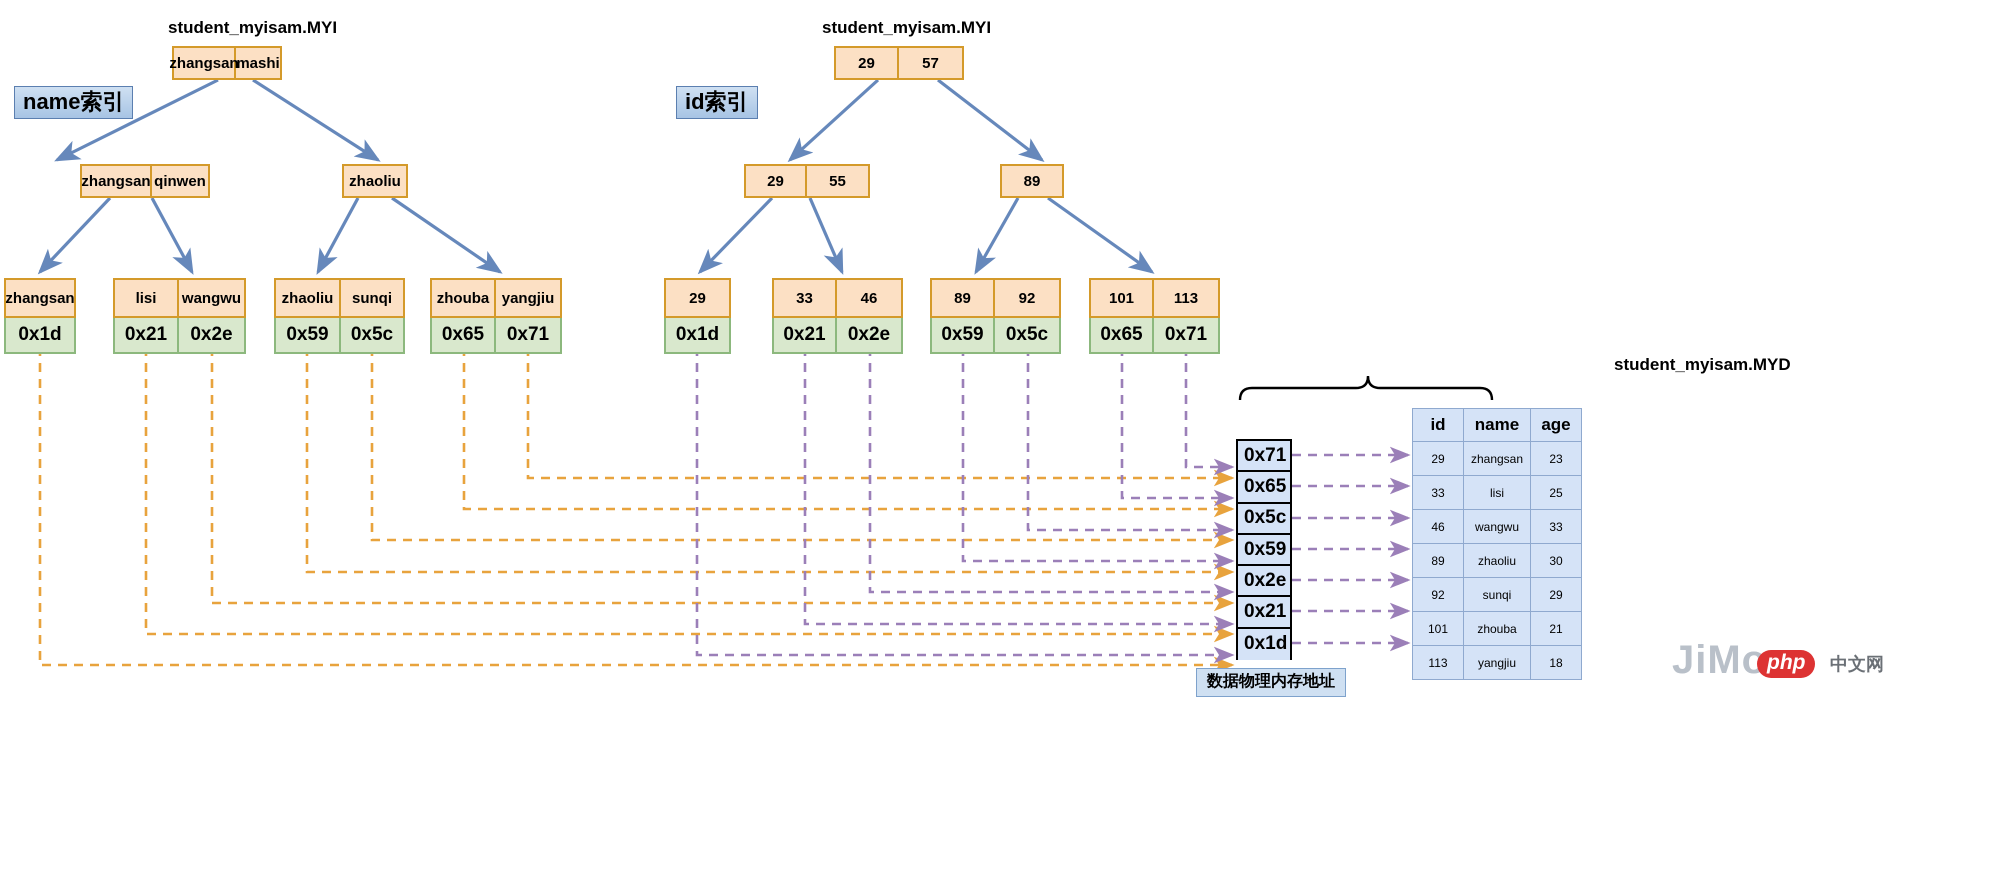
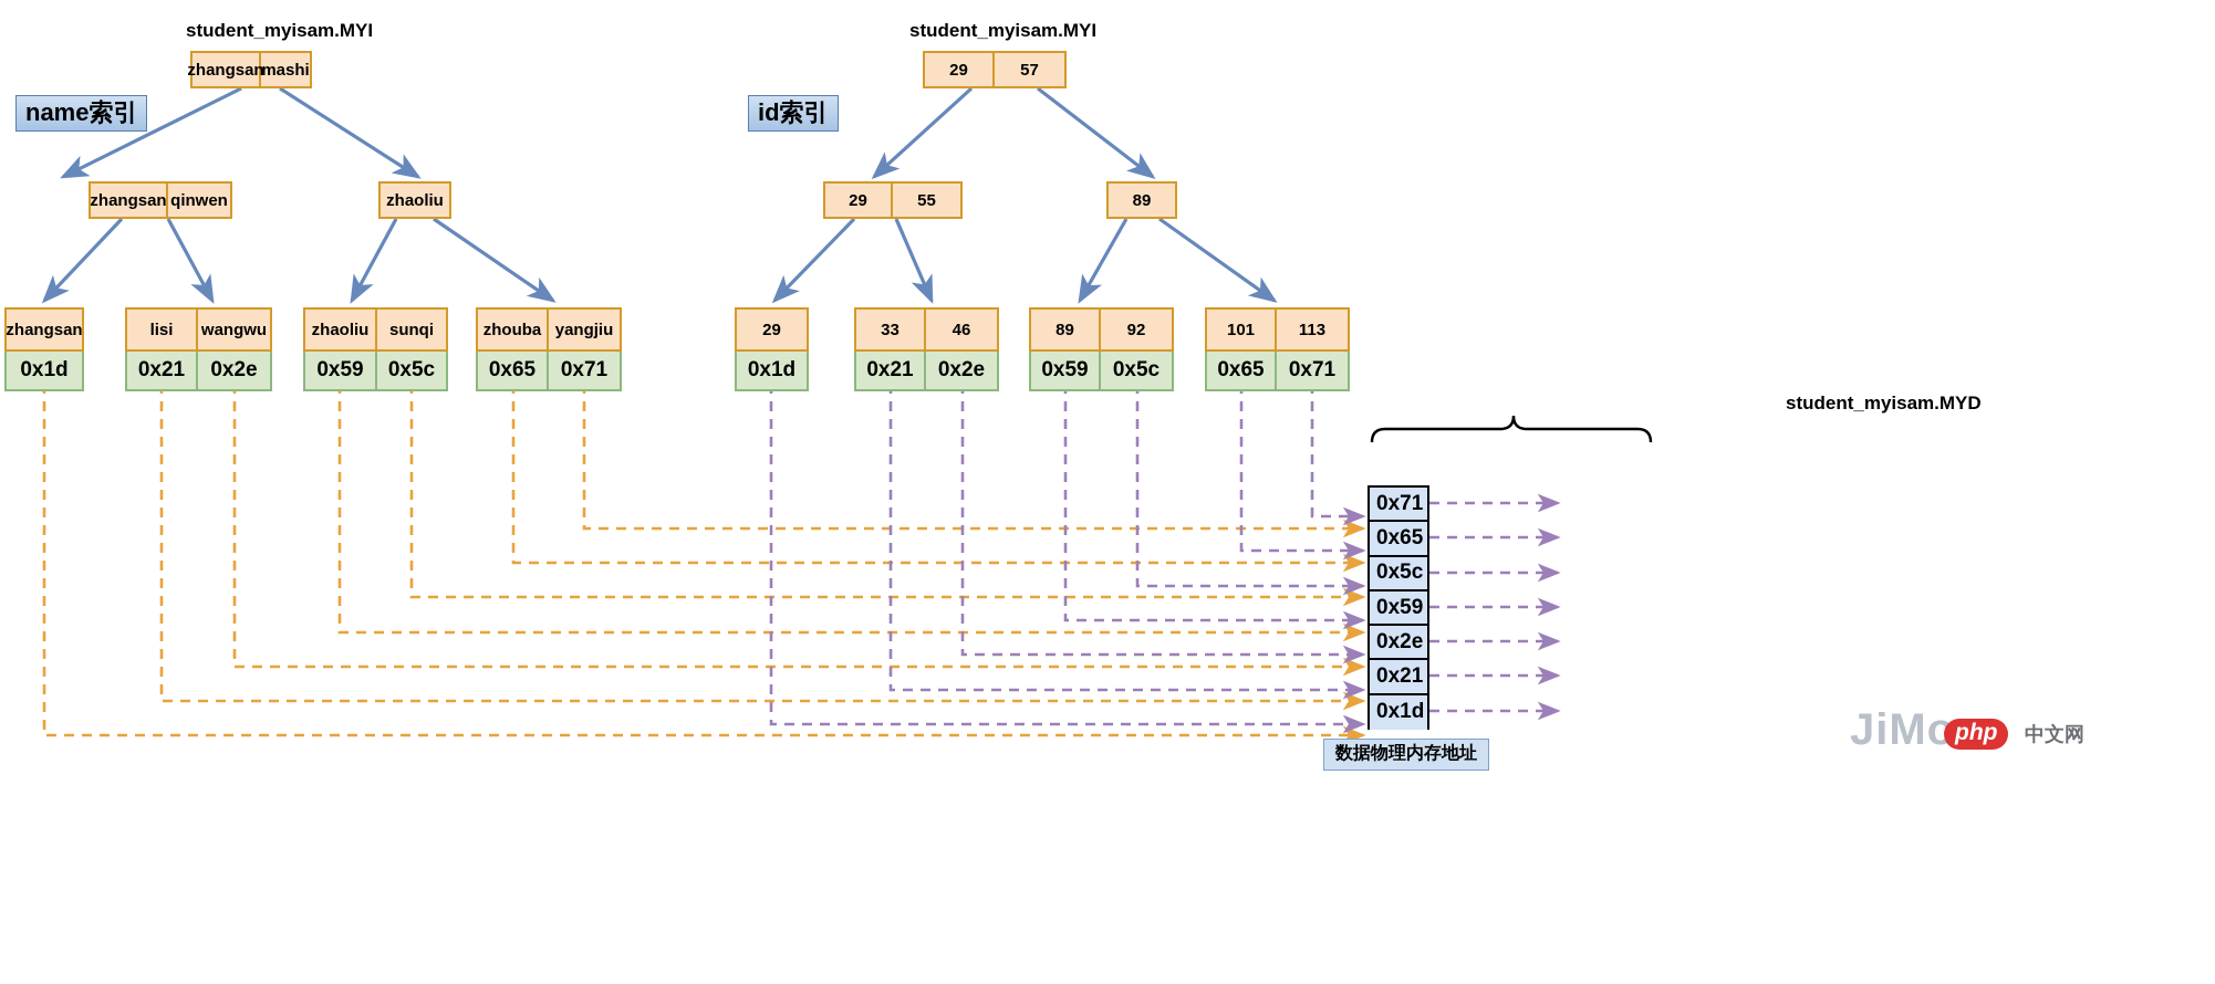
  student_myisam.MYI
  name索引
  zhangsan
  mashi
  zhangsan
  qinwen
  zhaoliu
  zhangsan
  0x1d
  lisi
  wangwu
  0x21
  0x2e
  zhaoliu
  sunqi
  0x59
  0x5c
  zhouba
  yangjiu
  0x65
  0x71
  student_myisam.MYI
  id索引
  29
  57
  29
  55
  89
  29
  0x1d
  33
  46
  0x21
  0x2e
  89
  92
  0x59
  0x5c
  101
  113
  0x65
  0x71
  student_myisam.MYD
  0x71
  0x65
  0x5c
  0x59
  0x2e
  0x21
  0x1d
  数据物理内存地址
- id	name	age
- 29	zhangsan	23
- 33	lisi	25
- 46	wangwu	33
- 89	zhaoliu	30
- 92	sunqi	29
- 101	zhouba	21
- 113	yangjiu	18
  php
  中文网
